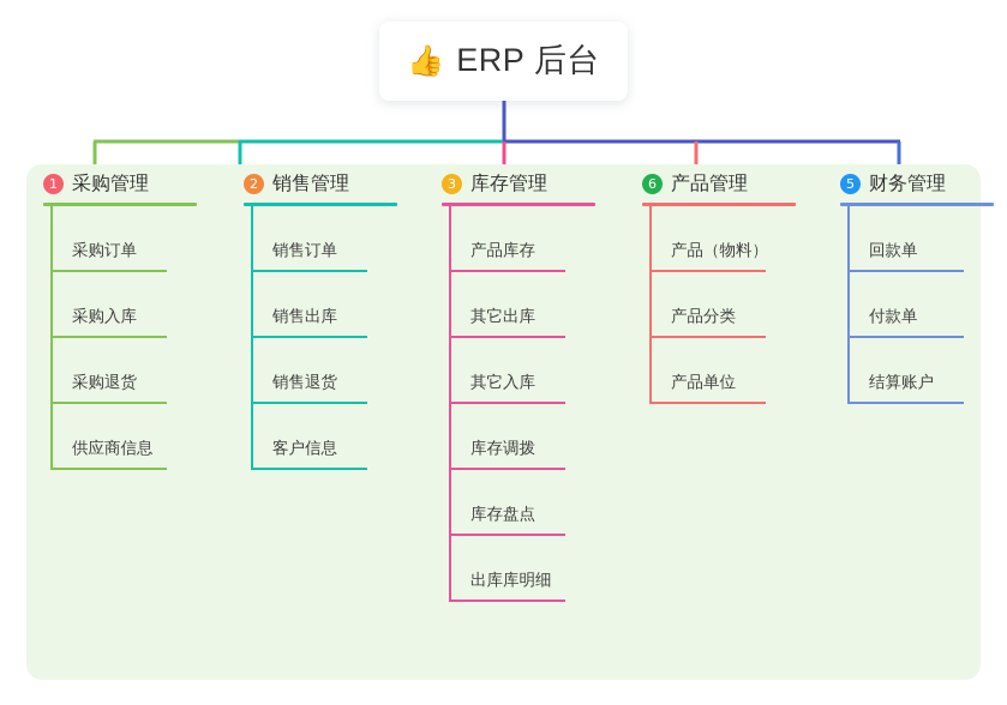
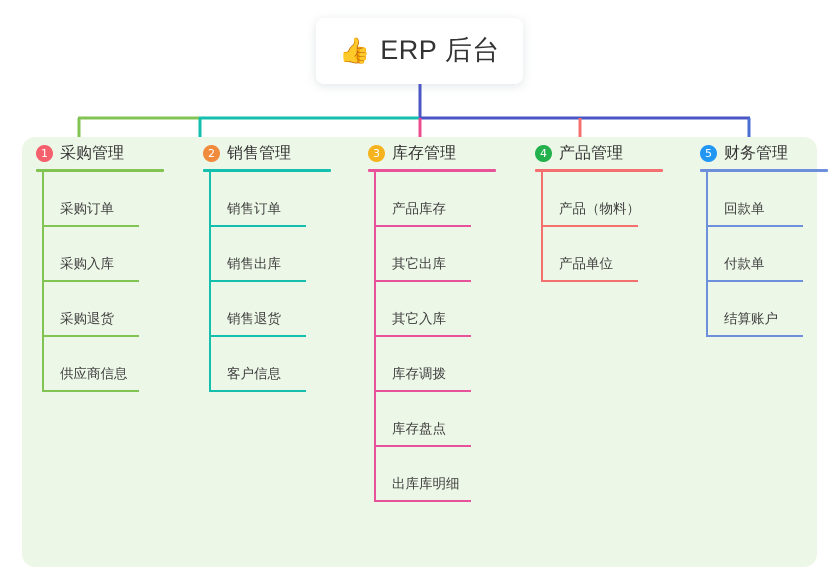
  👍
  ERP 后台
  1
  采购管理
  采购订单
  采购入库
  采购退货
  供应商信息
  2
  销售管理
  销售订单
  销售出库
  销售退货
  客户信息
  3
  库存管理
  产品库存
  其它出库
  其它入库
  库存调拨
  库存盘点
  出库库明细
- 6
+ 4
  产品管理
  产品（物料）
- 产品分类
  产品单位
  5
  财务管理
  回款单
  付款单
  结算账户
